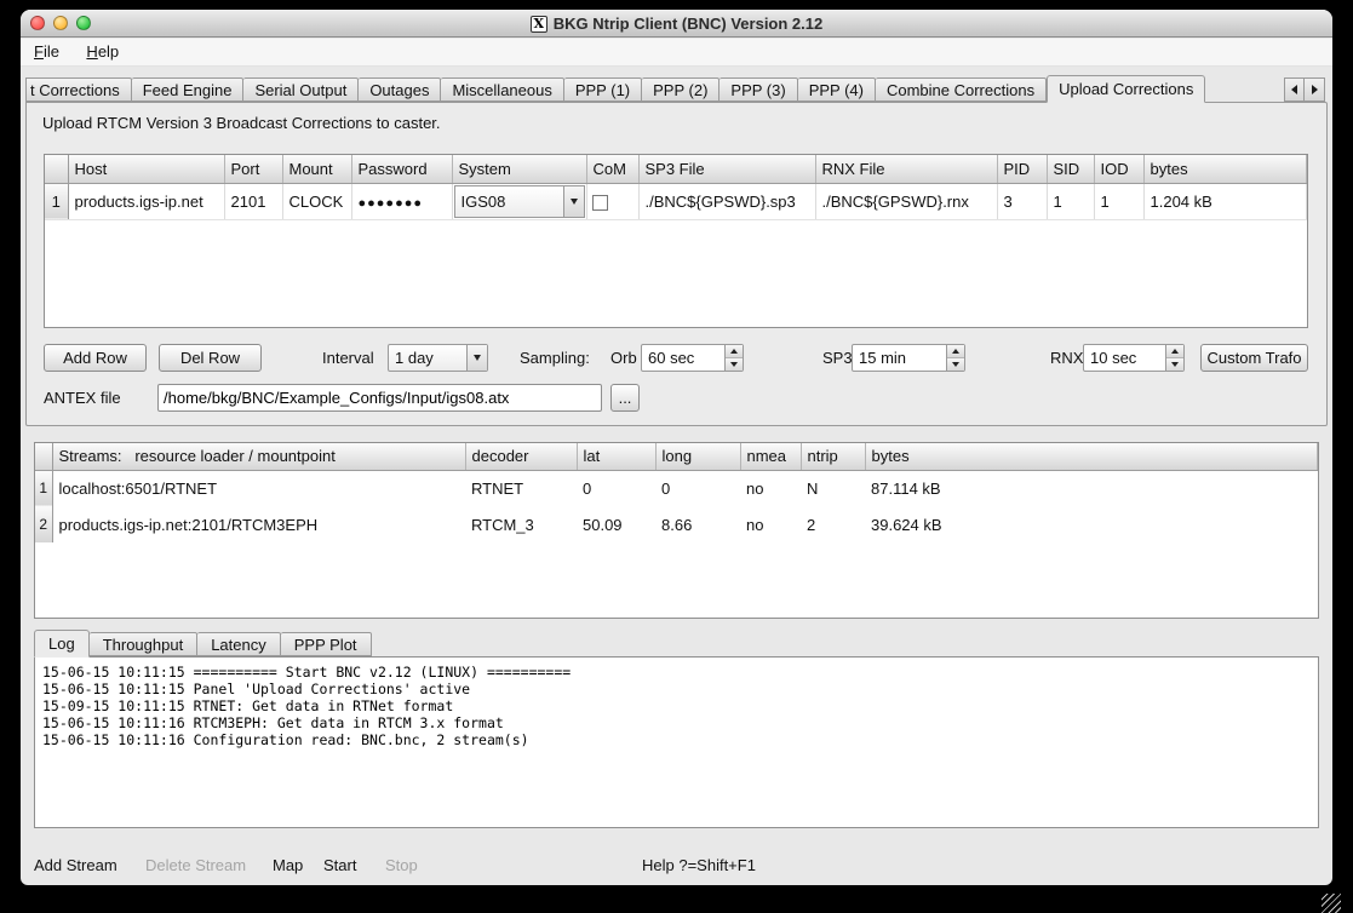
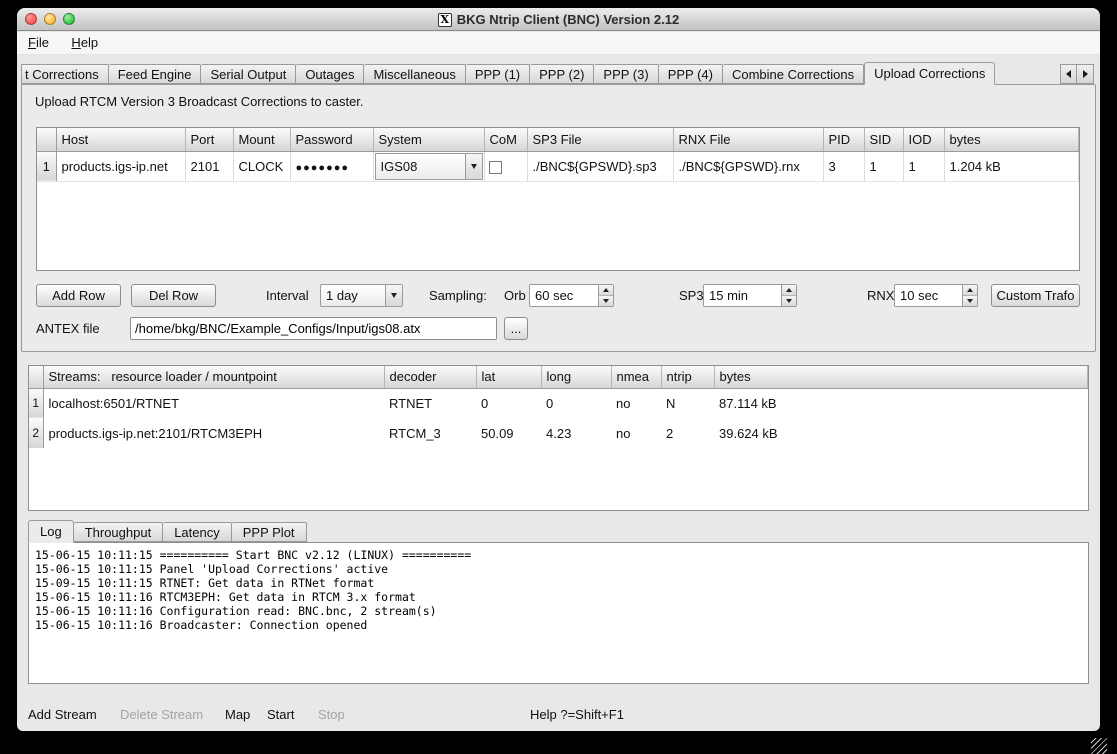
  X
  BKG Ntrip Client (BNC) Version 2.12
  File Help
  t Corrections
  Feed Engine
  Serial Output
  Outages
  Miscellaneous
  PPP (1)
  PPP (2)
  PPP (3)
  PPP (4)
  Combine Corrections
  Upload Corrections
  Upload RTCM Version 3 Broadcast Corrections to caster.
  	Host	Port	Mount	Password	System	CoM	SP3 File	RNX File	PID	SID	IOD	bytes
  1	products.igs-ip.net	2101	CLOCK	●●●●●●●	IGS08		./BNC${GPSWD}.sp3	./BNC${GPSWD}.rnx	3	1	1	1.204 kB
  Add Row
  Del Row
  Interval
  1 day
  Sampling:
  Orb
  60 sec
  SP3
  15 min
  RNX
  10 sec
  Custom Trafo
  ANTEX file
  /home/bkg/BNC/Example_Configs/Input/igs08.atx
  ...
  	Streams: resource loader / mountpoint	decoder	lat	long	nmea	ntrip	bytes
  1	localhost:6501/RTNET	RTNET	0	0	no	N	87.114 kB
- 2	products.igs-ip.net:2101/RTCM3EPH	RTCM_3	50.09	8.66	no	2	39.624 kB
+ 2	products.igs-ip.net:2101/RTCM3EPH	RTCM_3	50.09	4.23	no	2	39.624 kB
  Log
  Throughput
  Latency
  PPP Plot
  15-06-15 10:11:15 ========== Start BNC v2.12 (LINUX) ==========
  15-06-15 10:11:15 Panel 'Upload Corrections' active
  15-09-15 10:11:15 RTNET: Get data in RTNet format
  15-06-15 10:11:16 RTCM3EPH: Get data in RTCM 3.x format
  15-06-15 10:11:16 Configuration read: BNC.bnc, 2 stream(s)
+ 15-06-15 10:11:16 Broadcaster: Connection opened
  Add Stream
  Delete Stream
  Map
  Start
  Stop
  Help ?=Shift+F1
